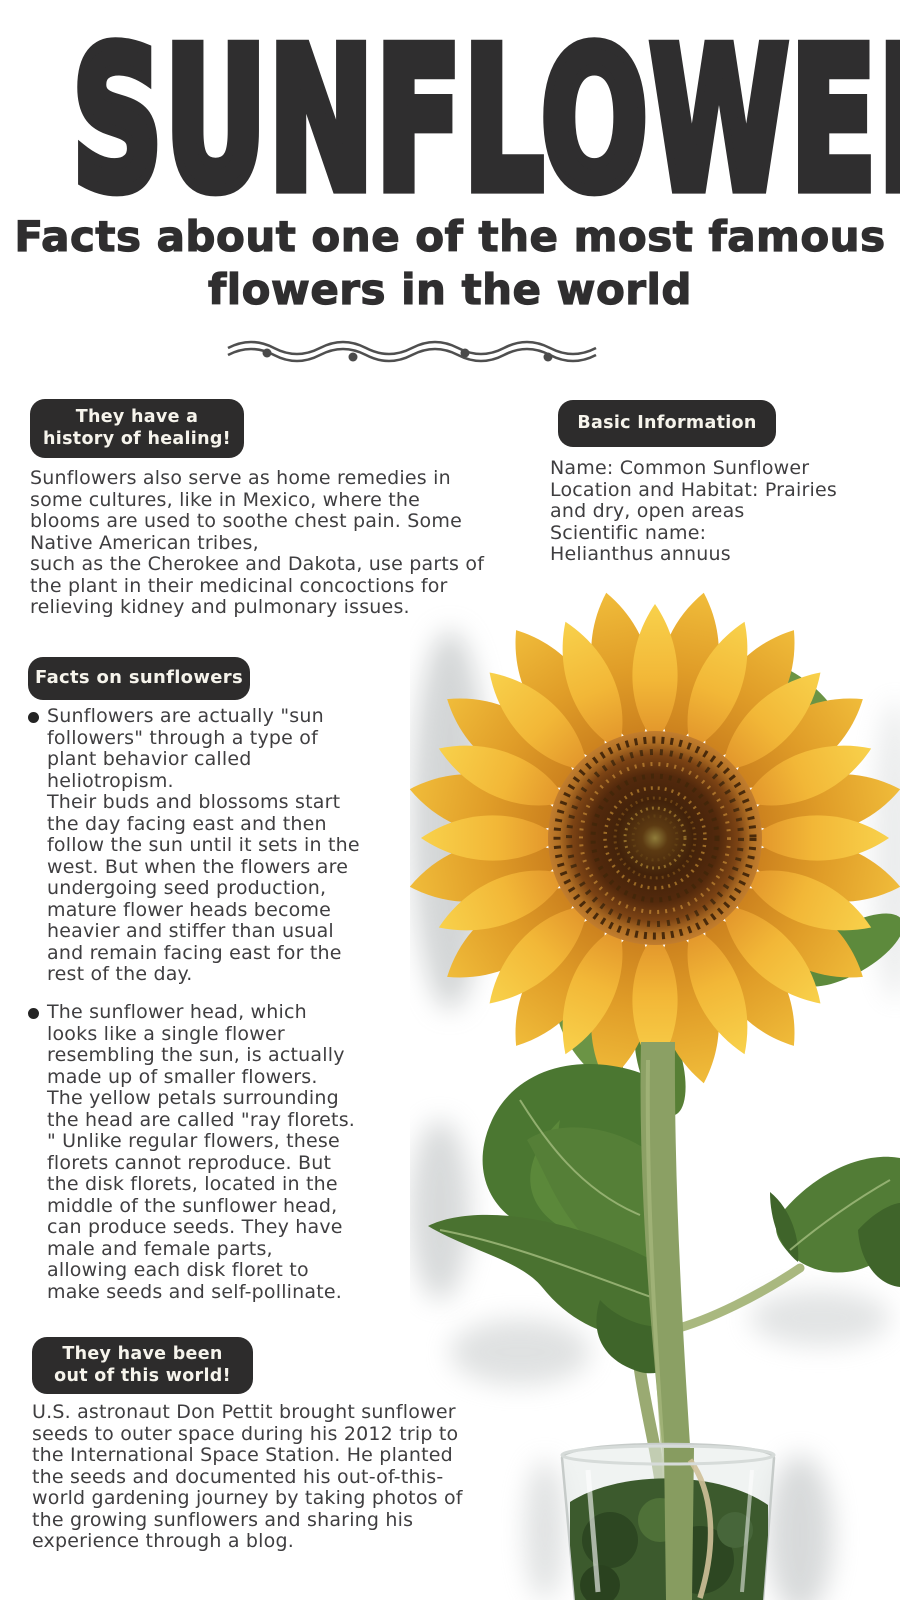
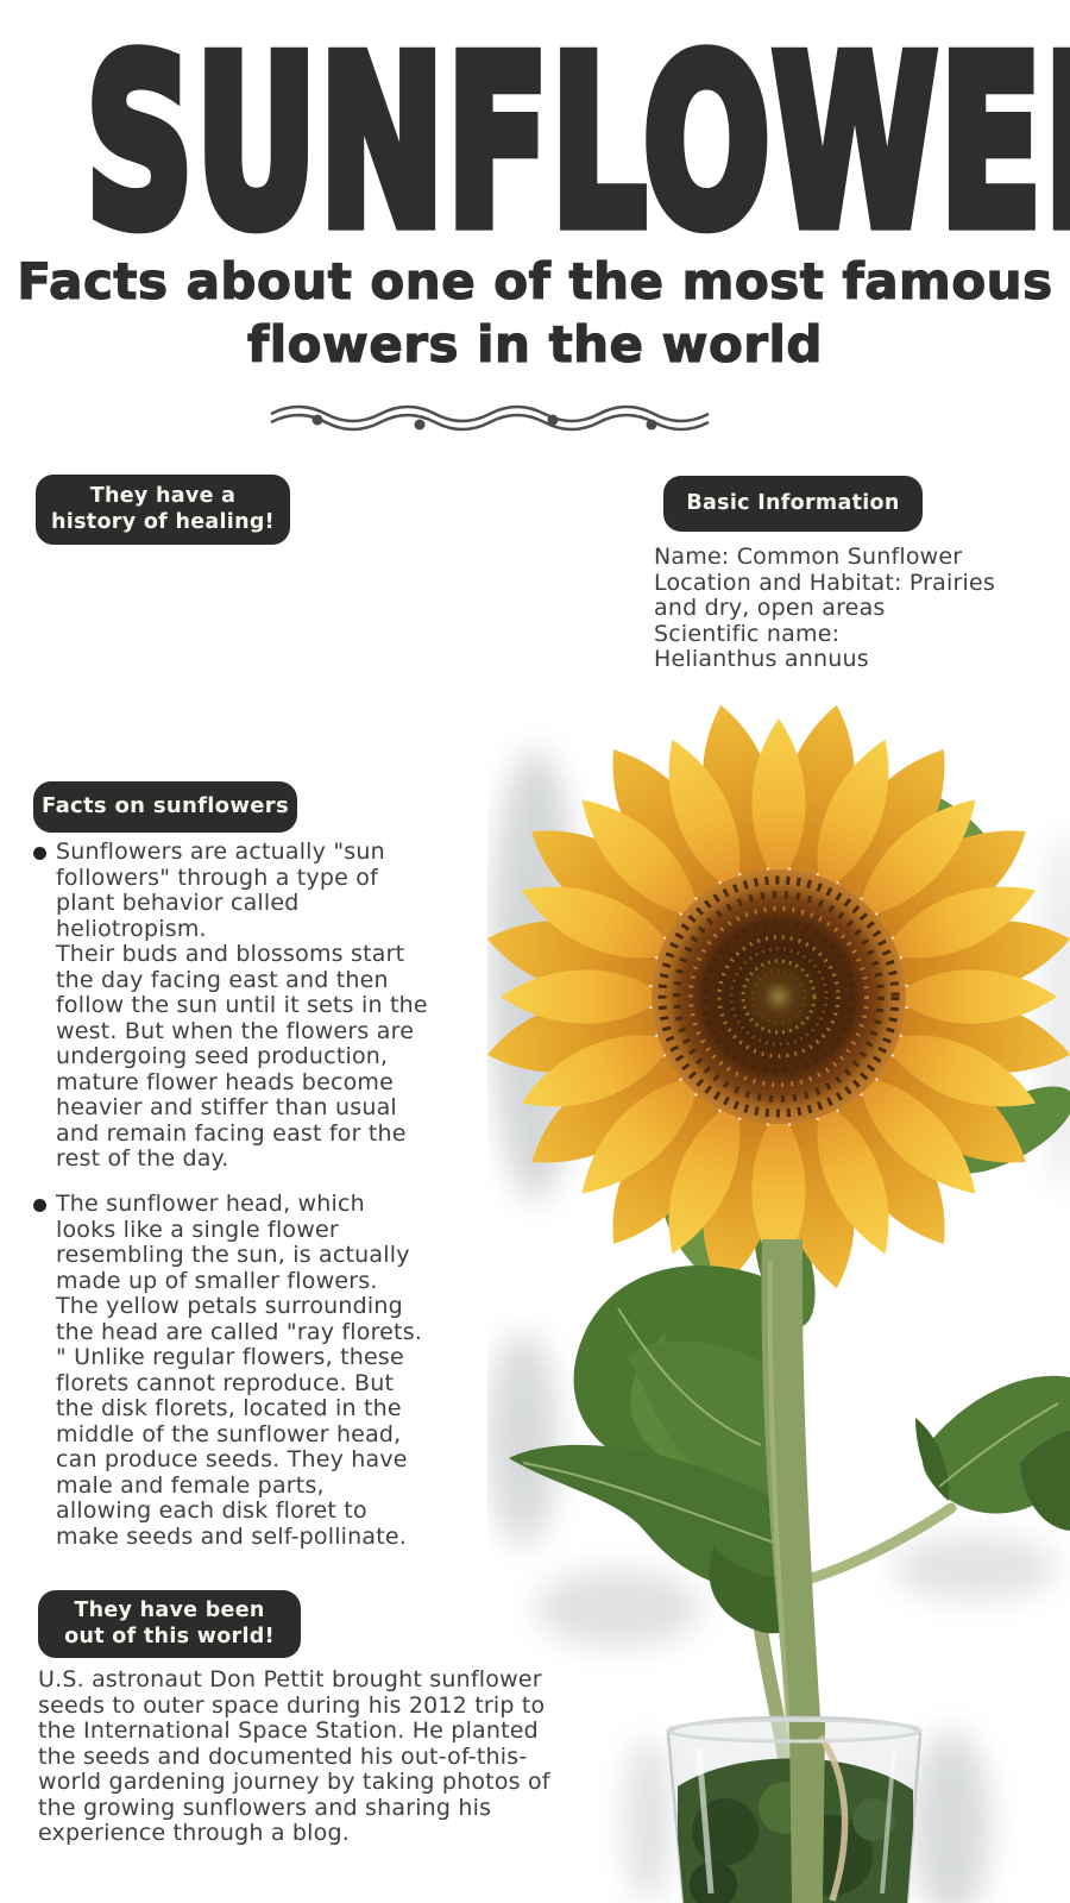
  SUNFLOWE
  Facts about one of the most famous
  flowers in the world
  They have a
  history of healing!
- Sunflowers also serve as home remedies in
- some cultures, like in Mexico, where the
- blooms are used to soothe chest pain. Some
- Native American tribes,
- such as the Cherokee and Dakota, use parts of
- the plant in their medicinal concoctions for
- relieving kidney and pulmonary issues.
  Basic Information
  Name: Common Sunflower
  Location and Habitat: Prairies
  and dry, open areas
  Scientific name:
  Helianthus annuus
  Facts on sunflowers
  Sunflowers are actually "sun
  followers" through a type of
  plant behavior called
  heliotropism.
  Their buds and blossoms start
  the day facing east and then
  follow the sun until it sets in the
  west. But when the flowers are
  undergoing seed production,
  mature flower heads become
  heavier and stiffer than usual
  and remain facing east for the
  rest of the day.
  The sunflower head, which
  looks like a single flower
  resembling the sun, is actually
  made up of smaller flowers.
  The yellow petals surrounding
  the head are called "ray florets.
  " Unlike regular flowers, these
  florets cannot reproduce. But
  the disk florets, located in the
  middle of the sunflower head,
  can produce seeds. They have
  male and female parts,
  allowing each disk floret to
  make seeds and self-pollinate.
  They have been
  out of this world!
  U.S. astronaut Don Pettit brought sunflower
  seeds to outer space during his 2012 trip to
  the International Space Station. He planted
  the seeds and documented his out-of-this-
  world gardening journey by taking photos of
  the growing sunflowers and sharing his
  experience through a blog.
